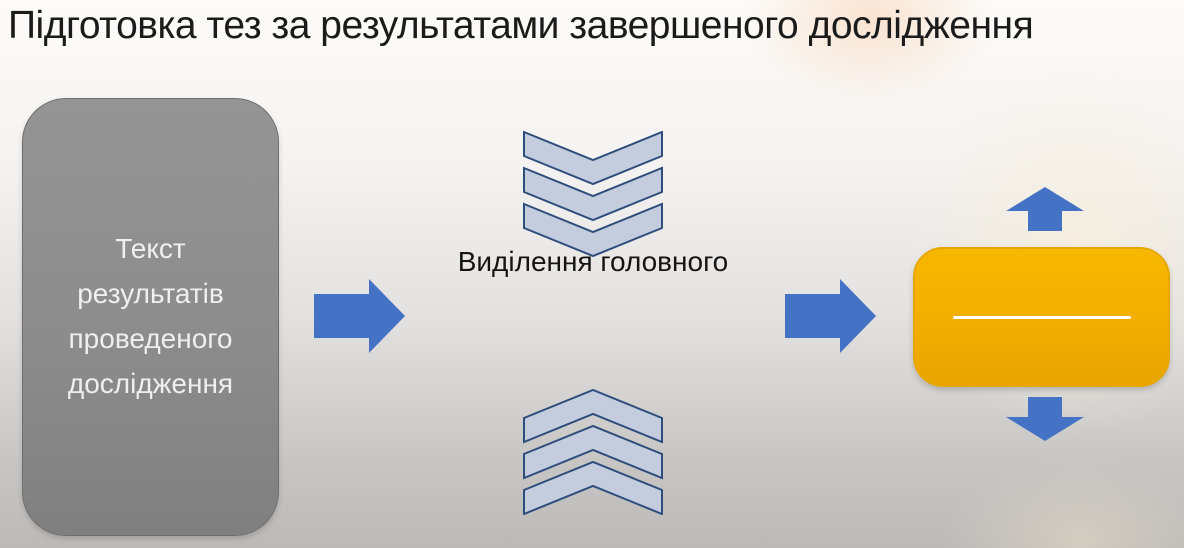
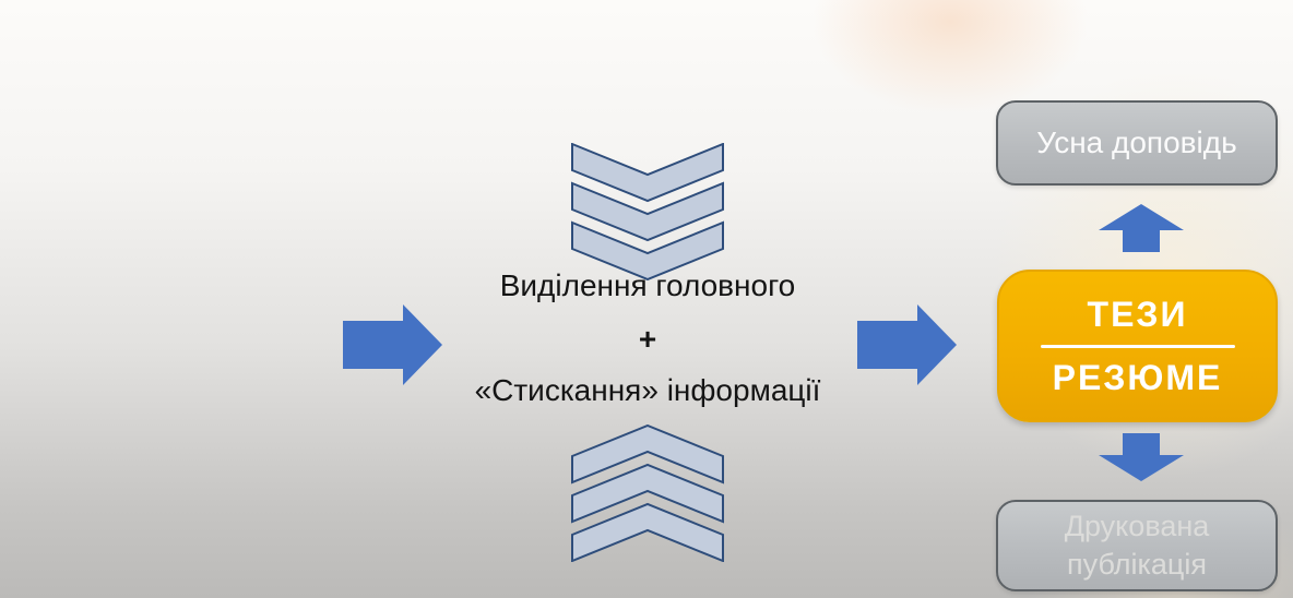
- Підготовка тез за результатами завершеного дослідження
- Текст
- результатів
- проведеного
- дослідження
  Виділення головного
+ +
+ «Стискання» інформації
+ Усна доповідь
+ ТЕЗИ
+ РЕЗЮМЕ
+ Друкована
+ публікація
